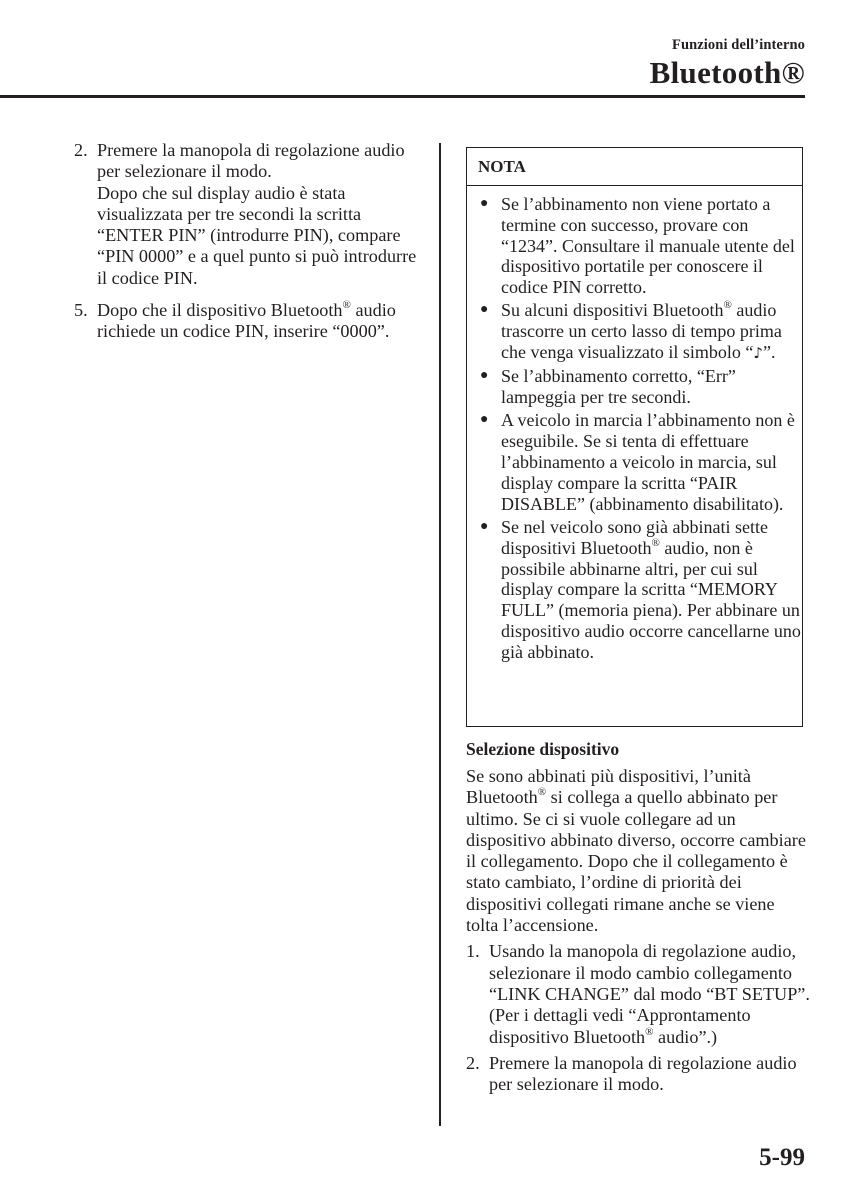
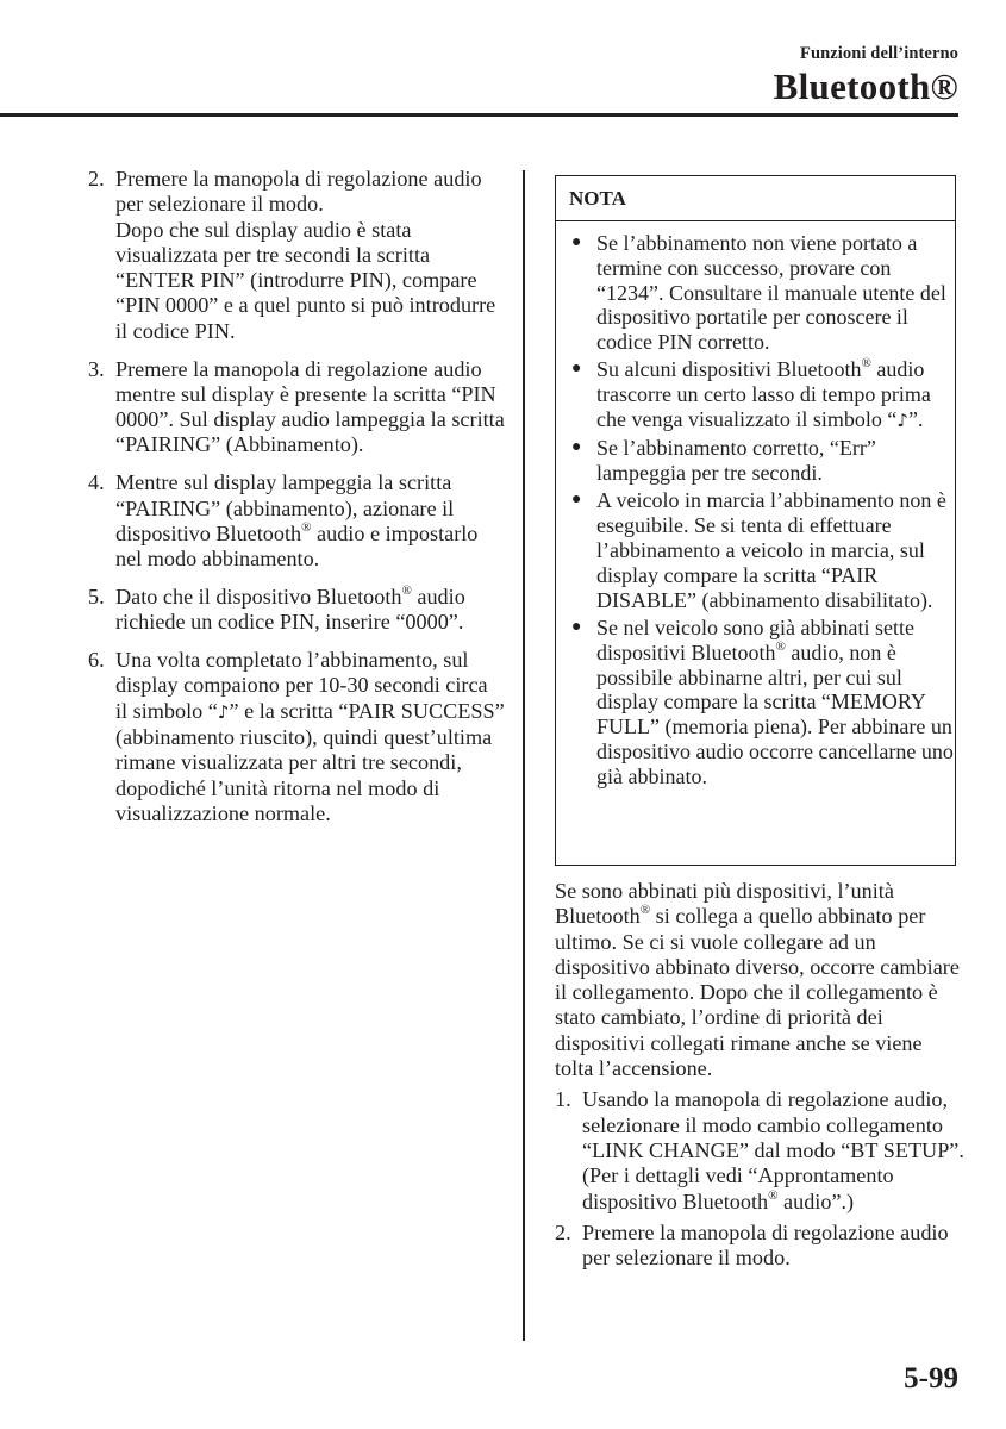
  Funzioni dell’interno
  Bluetooth®
  2.
  Premere la manopola di regolazione audio per selezionare il modo.
  Dopo che sul display audio è stata visualizzata per tre secondi la scritta “ENTER PIN” (introdurre PIN), compare “PIN 0000” e a quel punto si può introdurre il codice PIN.
+ 3.
+ Premere la manopola di regolazione audio mentre sul display è presente la scritta “PIN 0000”. Sul display audio lampeggia la scritta “PAIRING” (Abbinamento).
+ 4.
+ Mentre sul display lampeggia la scritta “PAIRING” (abbinamento), azionare il dispositivo Bluetooth® audio e impostarlo nel modo abbinamento.
  5.
- Dopo che il dispositivo Bluetooth® audio richiede un codice PIN, inserire “0000”.
+ Dato che il dispositivo Bluetooth® audio richiede un codice PIN, inserire “0000”.
+ 6.
+ Una volta completato l’abbinamento, sul display compaiono per 10-30 secondi circa il simbolo “♪” e la scritta “PAIR SUCCESS” (abbinamento riuscito), quindi quest’ultima rimane visualizzata per altri tre secondi, dopodiché l’unità ritorna nel modo di visualizzazione normale.
  NOTA
  ●
  Se l’abbinamento non viene portato a termine con successo, provare con “1234”. Consultare il manuale utente del dispositivo portatile per conoscere il codice PIN corretto.
  ●
  Su alcuni dispositivi Bluetooth® audio trascorre un certo lasso di tempo prima che venga visualizzato il simbolo “♪”.
  ●
  Se l’abbinamento corretto, “Err” lampeggia per tre secondi.
  ●
  A veicolo in marcia l’abbinamento non è eseguibile. Se si tenta di effettuare l’abbinamento a veicolo in marcia, sul display compare la scritta “PAIR DISABLE” (abbinamento disabilitato).
  ●
  Se nel veicolo sono già abbinati sette dispositivi Bluetooth® audio, non è possibile abbinarne altri, per cui sul display compare la scritta “MEMORY FULL” (memoria piena). Per abbinare un dispositivo audio occorre cancellarne uno già abbinato.
- Selezione dispositivo
  Se sono abbinati più dispositivi, l’unità Bluetooth® si collega a quello abbinato per ultimo. Se ci si vuole collegare ad un dispositivo abbinato diverso, occorre cambiare il collegamento. Dopo che il collegamento è stato cambiato, l’ordine di priorità dei dispositivi collegati rimane anche se viene tolta l’accensione.
  1.
  Usando la manopola di regolazione audio, selezionare il modo cambio collegamento “LINK CHANGE” dal modo “BT SETUP”. (Per i dettagli vedi “Approntamento dispositivo Bluetooth® audio”.)
  2.
  Premere la manopola di regolazione audio per selezionare il modo.
  5-99
